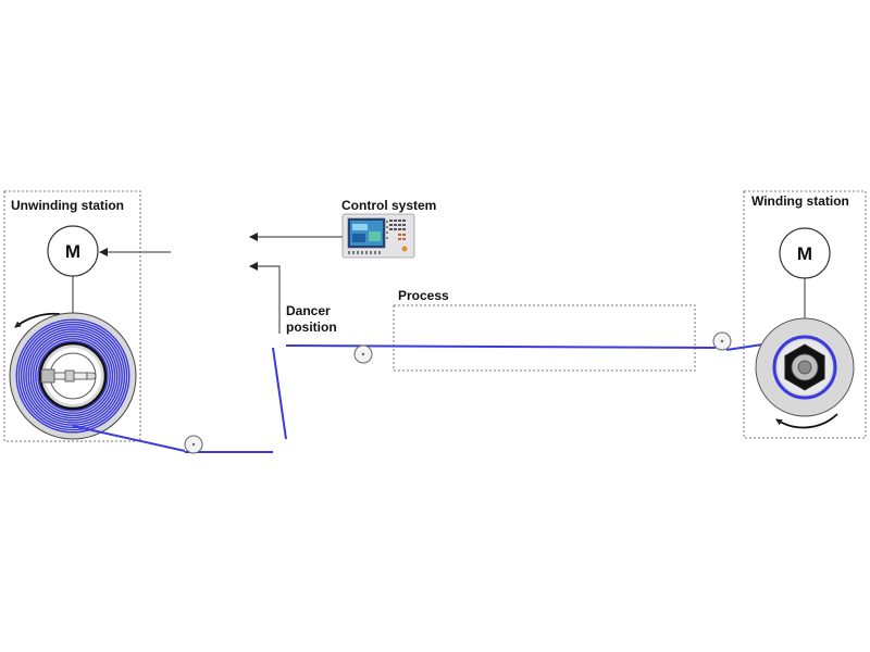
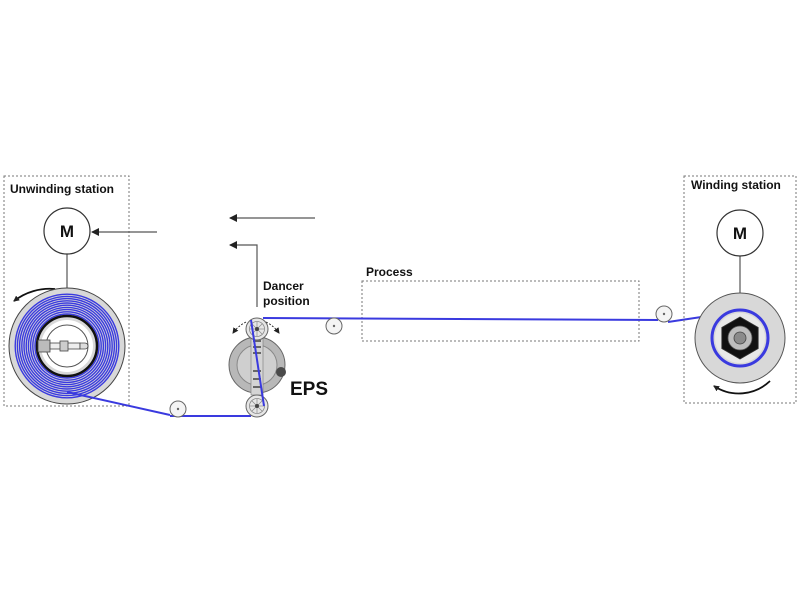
  Unwinding station
  M
- Control system
  Dancer
  position
  Process
+ EPS
  Winding station
  M
